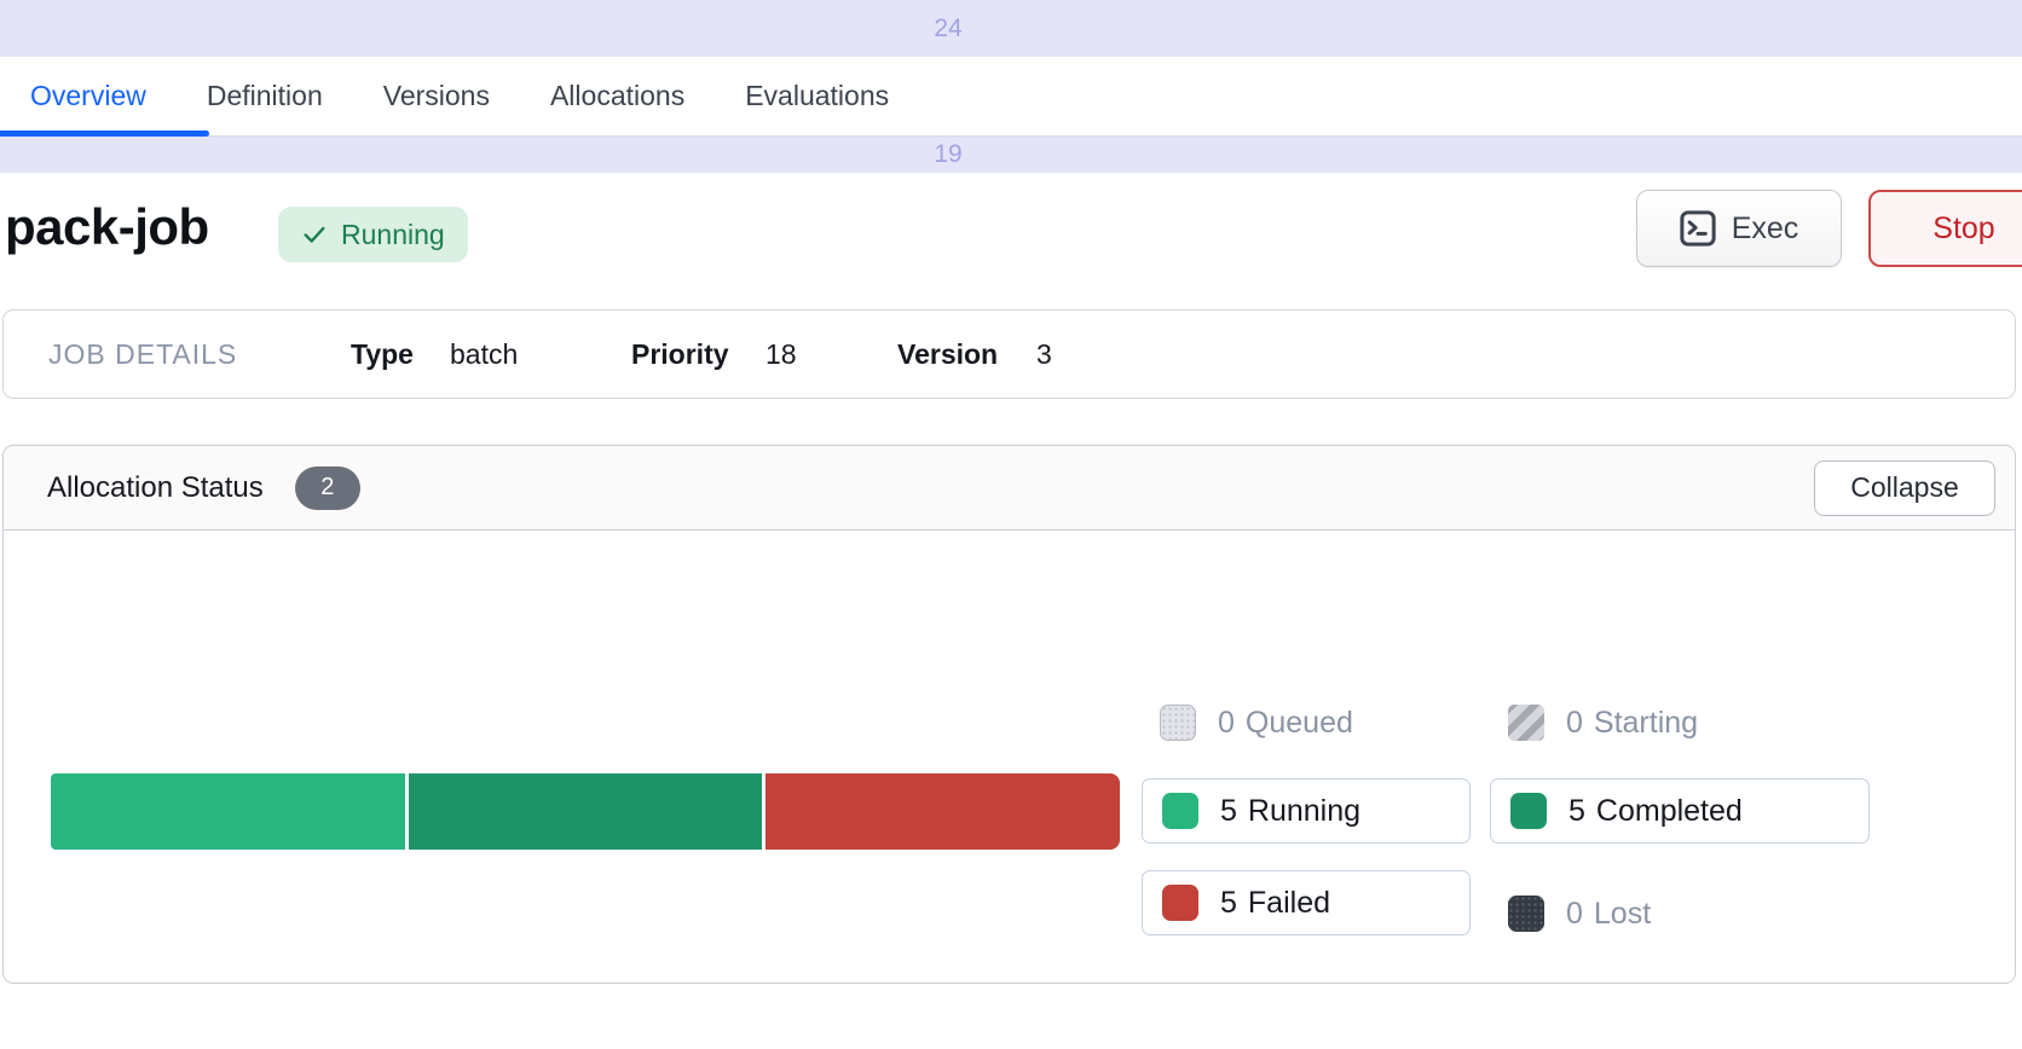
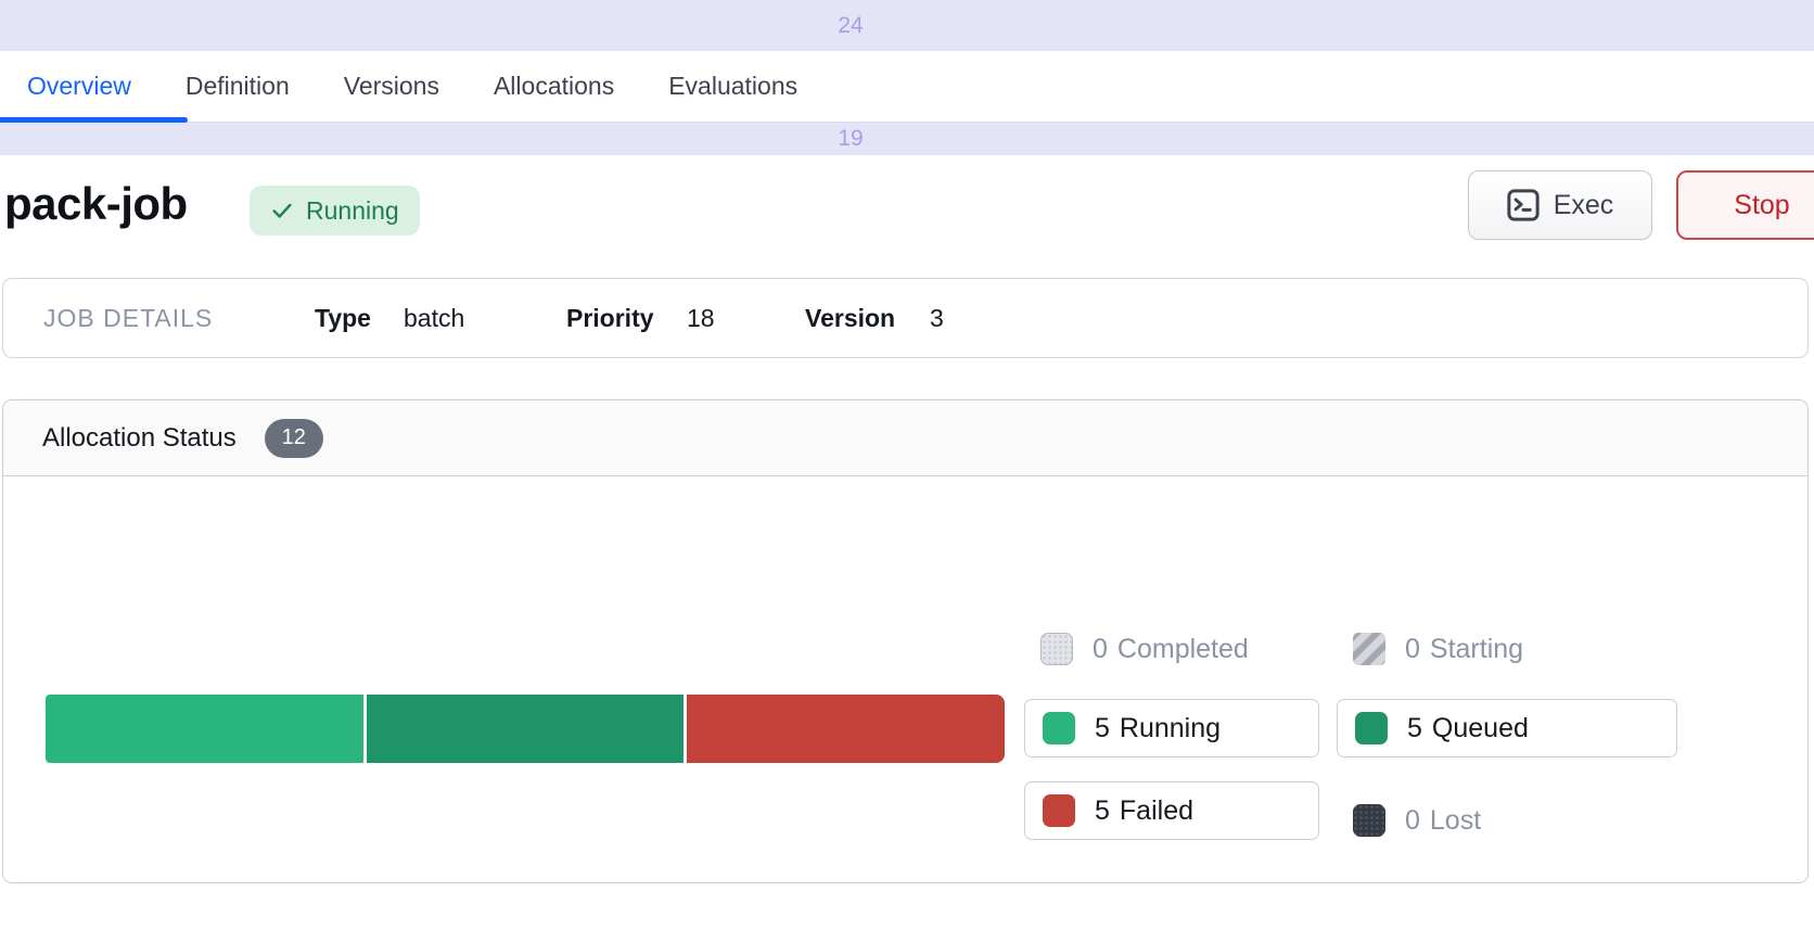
  24
  Overview
  Definition
  Versions
  Allocations
  Evaluations
  19
  pack-job
  Running
  Exec
  Stop
  JOB DETAILS
  Type
  batch
  Priority
  18
  Version
  3
  Allocation Status
- 2
+ 12
- Collapse
  0
- Queued
+ Completed
  0
  Starting
  5
  Running
  5
- Completed
+ Queued
  5
  Failed
  0
  Lost
